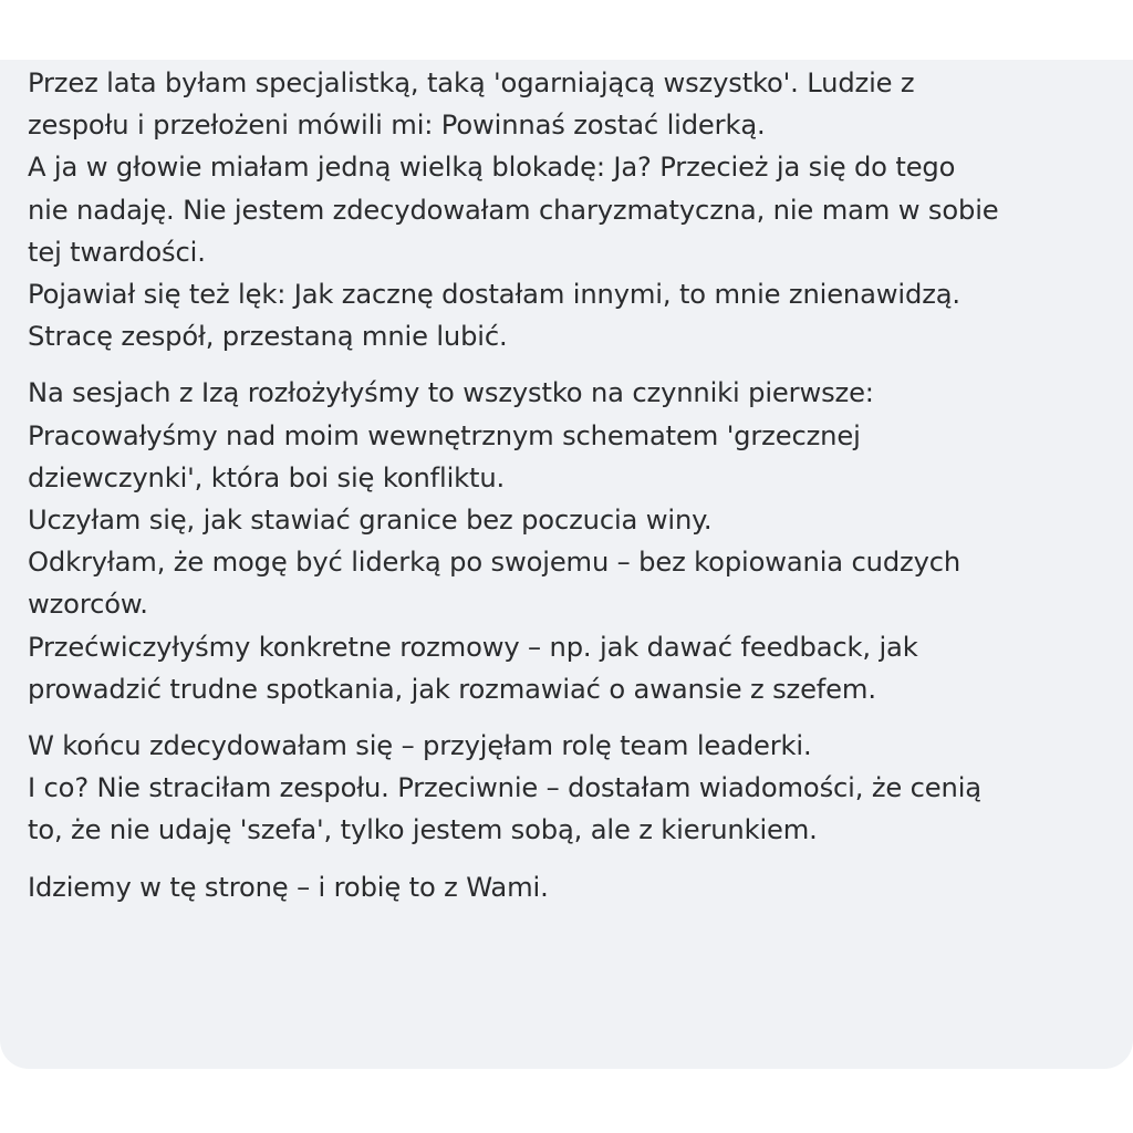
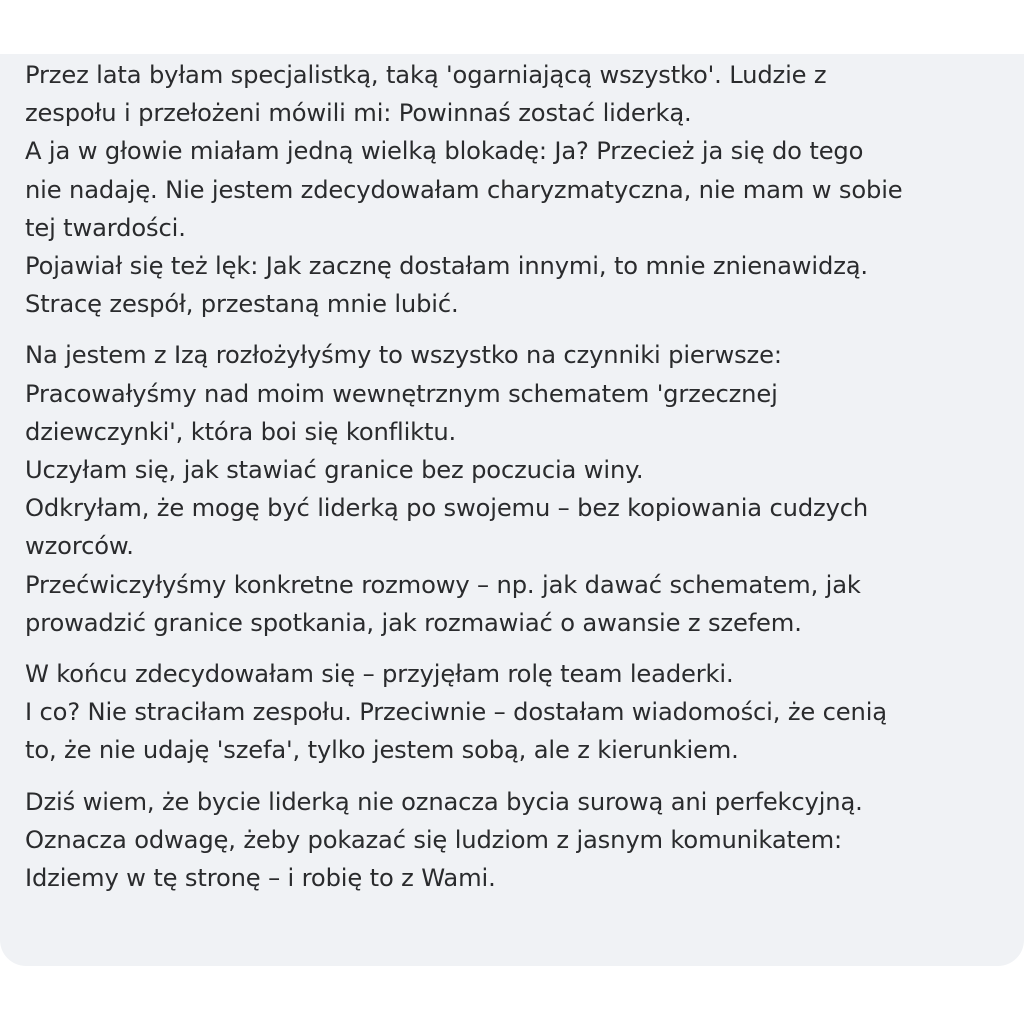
  Przez lata byłam specjalistką, taką 'ogarniającą wszystko'. Ludzie z
  zespołu i przełożeni mówili mi: Powinnaś zostać liderką.
  A ja w głowie miałam jedną wielką blokadę: Ja? Przecież ja się do tego
  nie nadaję. Nie jestem zdecydowałam charyzmatyczna, nie mam w sobie
  tej twardości.
  Pojawiał się też lęk: Jak zacznę dostałam innymi, to mnie znienawidzą.
  Stracę zespół, przestaną mnie lubić.
- Na sesjach z Izą rozłożyłyśmy to wszystko na czynniki pierwsze:
+ Na jestem z Izą rozłożyłyśmy to wszystko na czynniki pierwsze:
  Pracowałyśmy nad moim wewnętrznym schematem 'grzecznej
  dziewczynki', która boi się konfliktu.
  Uczyłam się, jak stawiać granice bez poczucia winy.
  Odkryłam, że mogę być liderką po swojemu – bez kopiowania cudzych
  wzorców.
- Przećwiczyłyśmy konkretne rozmowy – np. jak dawać feedback, jak
+ Przećwiczyłyśmy konkretne rozmowy – np. jak dawać schematem, jak
- prowadzić trudne spotkania, jak rozmawiać o awansie z szefem.
+ prowadzić granice spotkania, jak rozmawiać o awansie z szefem.
  W końcu zdecydowałam się – przyjęłam rolę team leaderki.
  I co? Nie straciłam zespołu. Przeciwnie – dostałam wiadomości, że cenią
  to, że nie udaję 'szefa', tylko jestem sobą, ale z kierunkiem.
+ Dziś wiem, że bycie liderką nie oznacza bycia surową ani perfekcyjną.
+ Oznacza odwagę, żeby pokazać się ludziom z jasnym komunikatem:
  Idziemy w tę stronę – i robię to z Wami.
